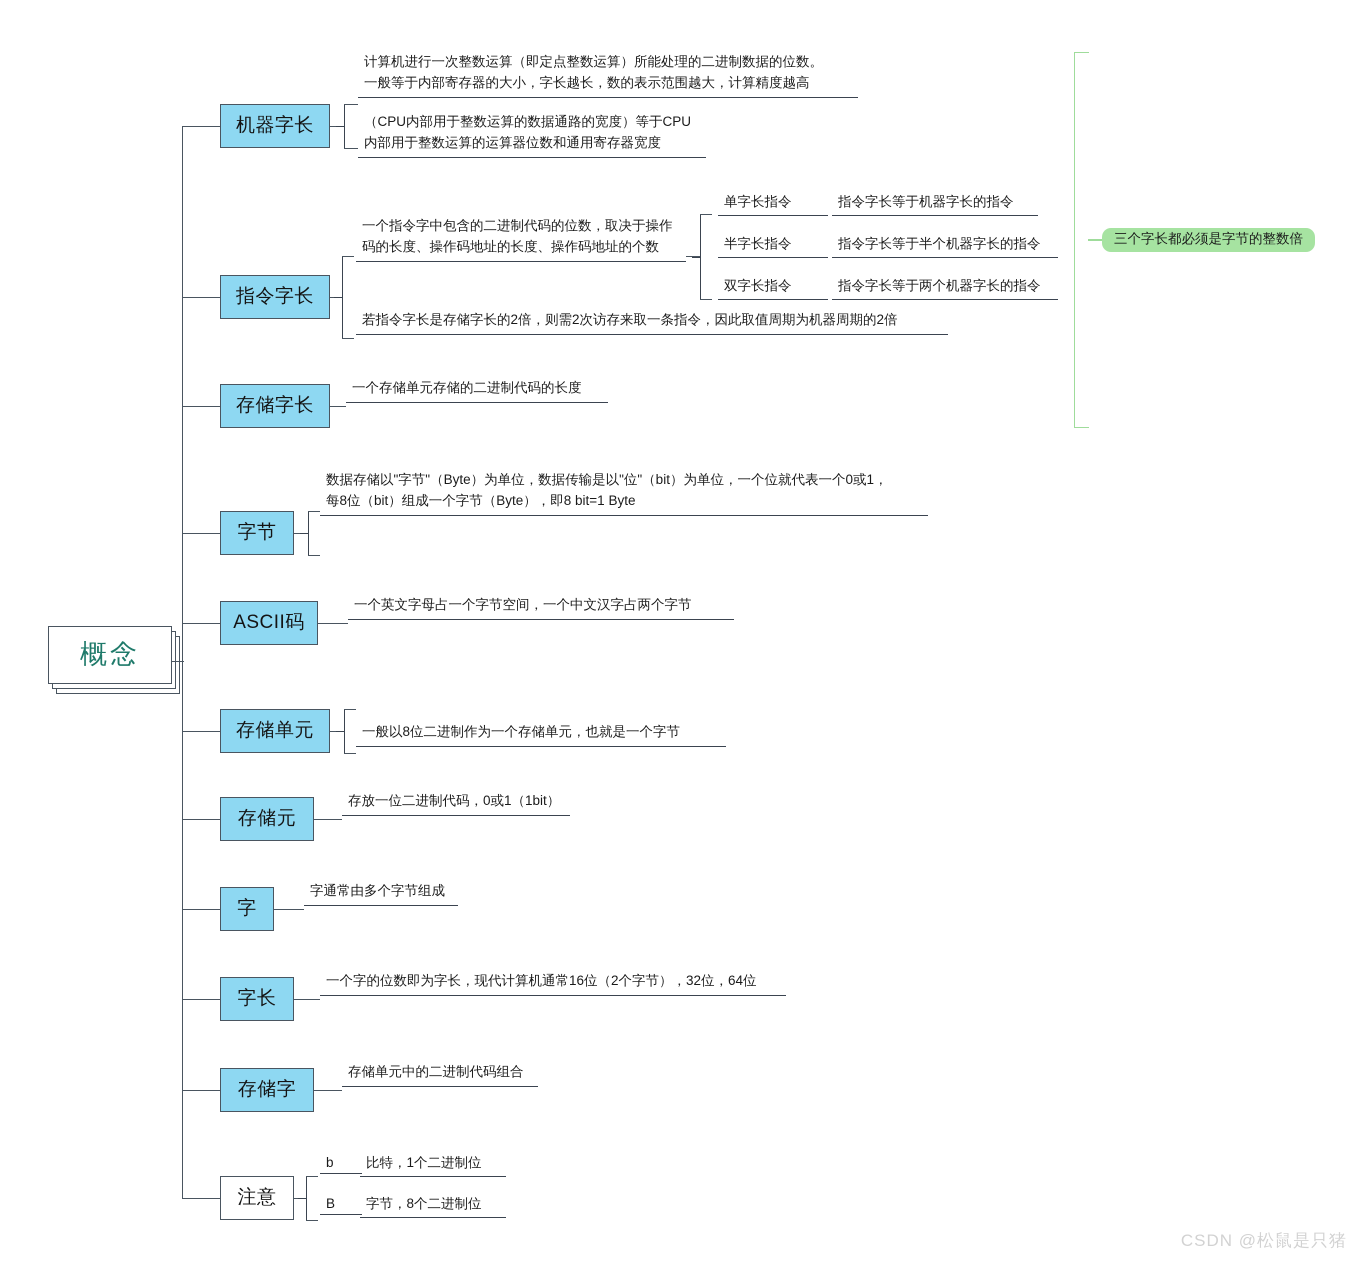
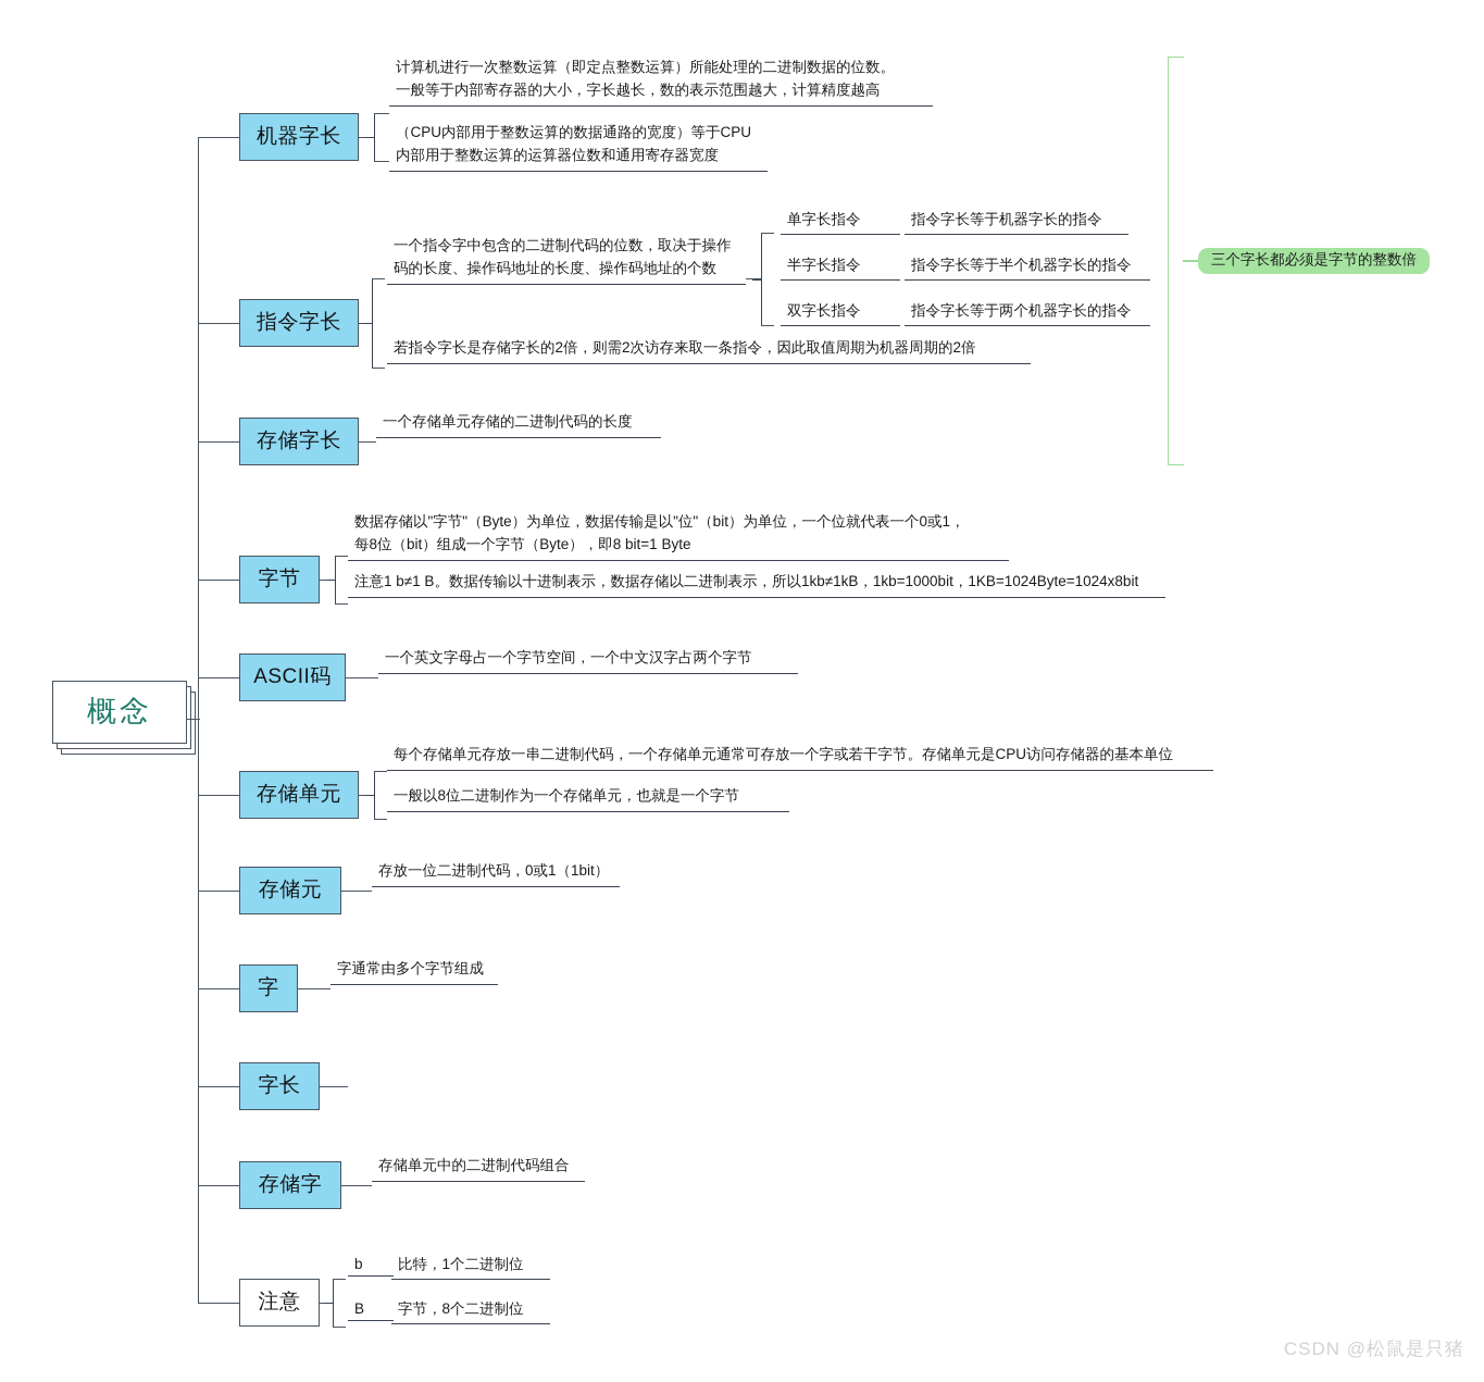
  概念
  机器字长
  计算机进行一次整数运算（即定点整数运算）所能处理的二进制数据的位数。
  一般等于内部寄存器的大小，字长越长，数的表示范围越大，计算精度越高
  （CPU内部用于整数运算的数据通路的宽度）等于CPU
  内部用于整数运算的运算器位数和通用寄存器宽度
  指令字长
  一个指令字中包含的二进制代码的位数，取决于操作
  码的长度、操作码地址的长度、操作码地址的个数
  若指令字长是存储字长的2倍，则需2次访存来取一条指令，因此取值周期为机器周期的2倍
  单字长指令
  指令字长等于机器字长的指令
  半字长指令
  指令字长等于半个机器字长的指令
  双字长指令
  指令字长等于两个机器字长的指令
  存储字长
  一个存储单元存储的二进制代码的长度
  三个字长都必须是字节的整数倍
  字节
  数据存储以"字节"（Byte）为单位，数据传输是以"位"（bit）为单位，一个位就代表一个0或1，
  每8位（bit）组成一个字节（Byte），即8 bit=1 Byte
+ 注意1 b≠1 B。数据传输以十进制表示，数据存储以二进制表示，所以1kb≠1kB，1kb=1000bit，1KB=1024Byte=1024x8bit
  ASCII码
  一个英文字母占一个字节空间，一个中文汉字占两个字节
  存储单元
+ 每个存储单元存放一串二进制代码，一个存储单元通常可存放一个字或若干字节。存储单元是CPU访问存储器的基本单位
  一般以8位二进制作为一个存储单元，也就是一个字节
  存储元
  存放一位二进制代码，0或1（1bit）
  字
  字通常由多个字节组成
  字长
- 一个字的位数即为字长，现代计算机通常16位（2个字节），32位，64位
  存储字
  存储单元中的二进制代码组合
  注意
  b
  比特，1个二进制位
  B
  字节，8个二进制位
  CSDN @松鼠是只猪
